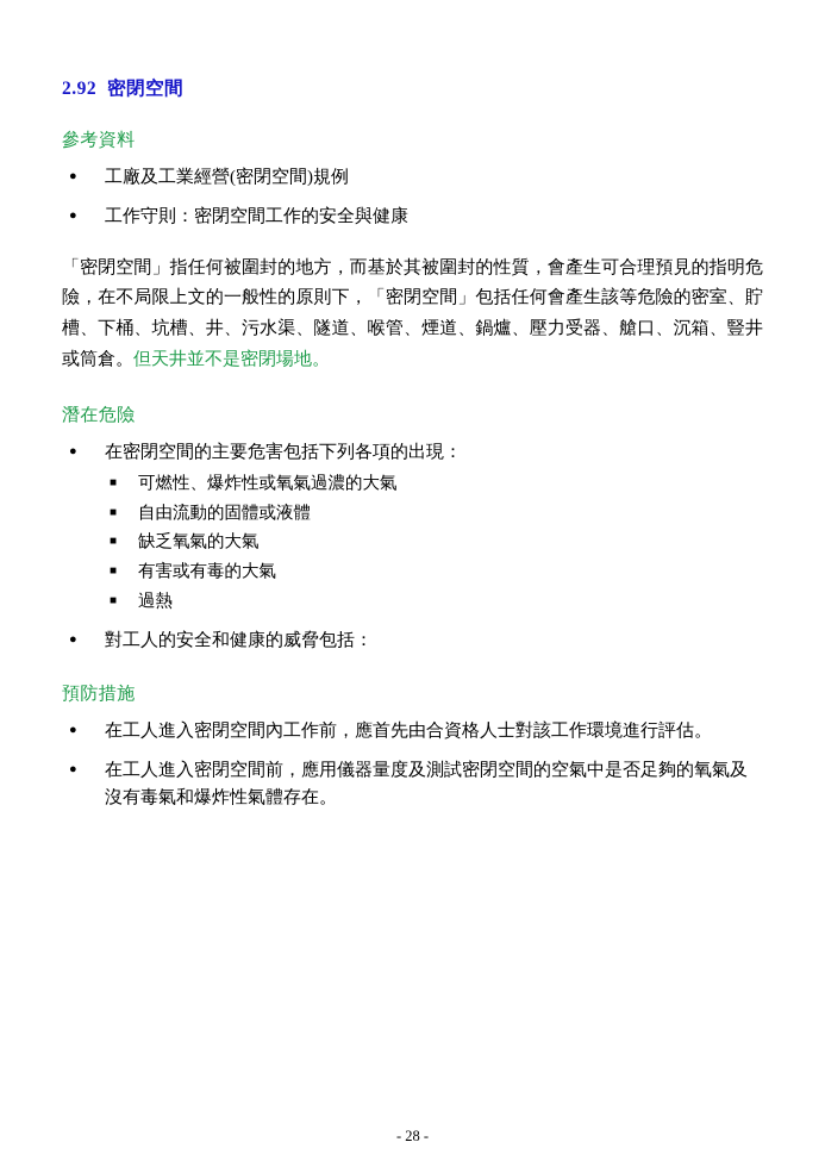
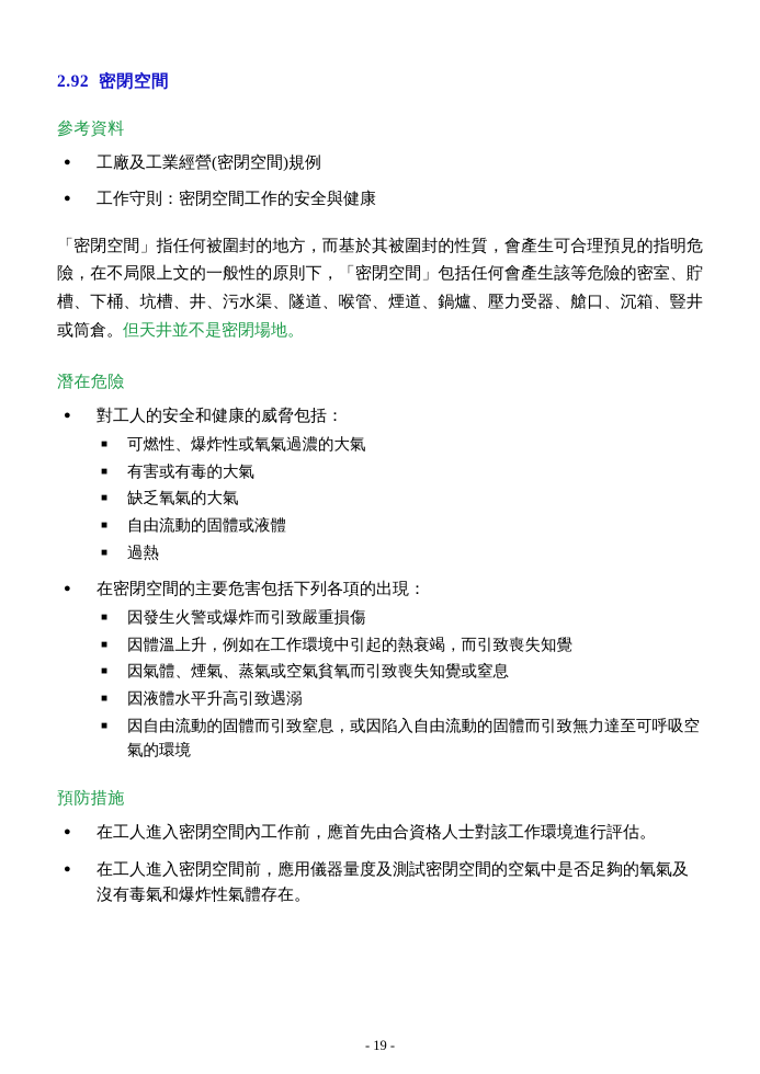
  2.92 密閉空間
  參考資料
  工廠及工業經營(密閉空間)規例
  工作守則：密閉空間工作的安全與健康
  「密閉空間」指任何被圍封的地方，而基於其被圍封的性質，會產生可合理預見的指明危險，在不局限上文的一般性的原則下，「密閉空間」包括任何會產生該等危險的密室、貯槽、下桶、坑槽、井、污水渠、隧道、喉管、煙道、鍋爐、壓力受器、艙口、沉箱、豎井或筒倉。但天井並不是密閉場地。
  潛在危險
- 在密閉空間的主要危害包括下列各項的出現：
+ 對工人的安全和健康的威脅包括：
  可燃性、爆炸性或氧氣過濃的大氣
- 自由流動的固體或液體
+ 有害或有毒的大氣
  缺乏氧氣的大氣
- 有害或有毒的大氣
+ 自由流動的固體或液體
  過熱
- 對工人的安全和健康的威脅包括：
+ 在密閉空間的主要危害包括下列各項的出現：
+ 因發生火警或爆炸而引致嚴重損傷
+ 因體溫上升，例如在工作環境中引起的熱衰竭，而引致喪失知覺
+ 因氣體、煙氣、蒸氣或空氣貧氧而引致喪失知覺或窒息
+ 因液體水平升高引致遇溺
+ 因自由流動的固體而引致窒息，或因陷入自由流動的固體而引致無力達至可呼吸空氣的環境
  預防措施
  在工人進入密閉空間內工作前，應首先由合資格人士對該工作環境進行評估。
  在工人進入密閉空間前，應用儀器量度及測試密閉空間的空氣中是否足夠的氧氣及沒有毒氣和爆炸性氣體存在。
- - 28 -
+ - 19 -
